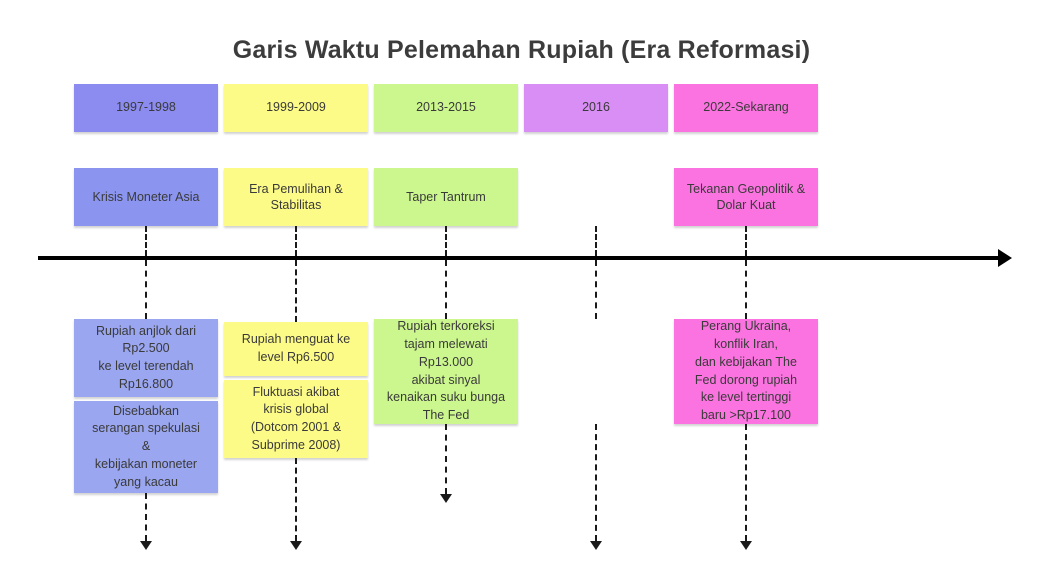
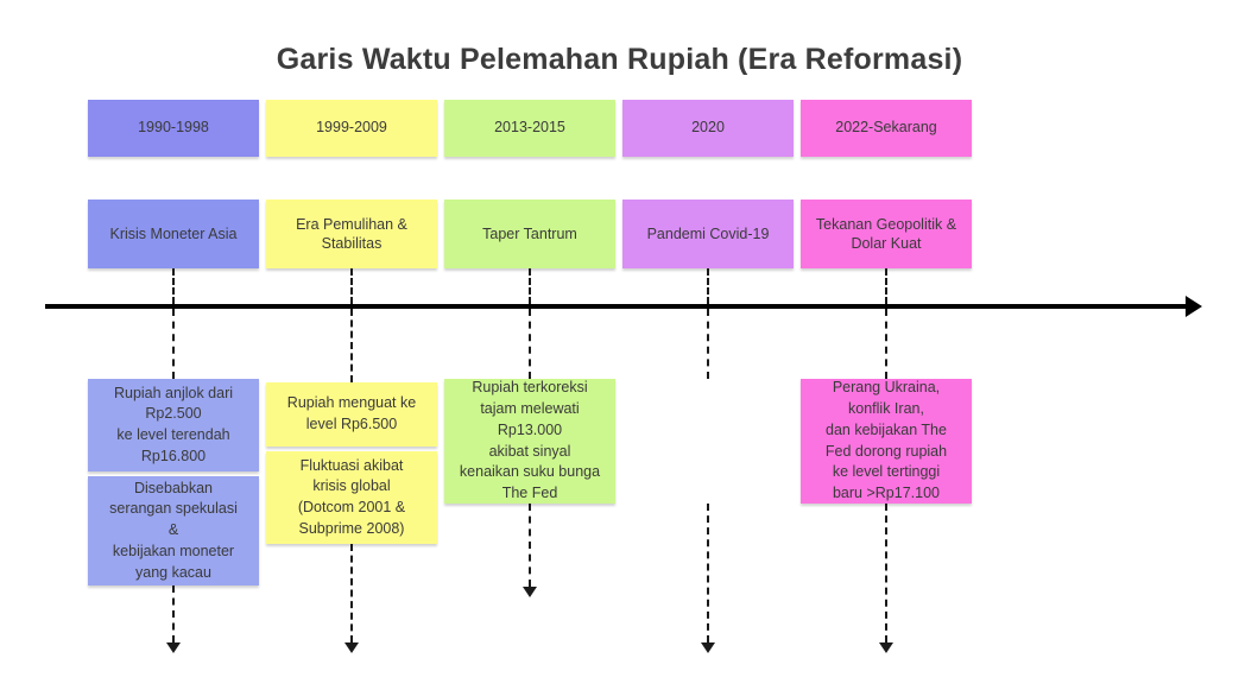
  Garis Waktu Pelemahan Rupiah (Era Reformasi)
- 1997-1998
+ 1990-1998
  Krisis Moneter Asia
  Rupiah anjlok dari
  Rp2.500
  ke level terendah
  Rp16.800
  Disebabkan
  serangan spekulasi
  &
  kebijakan moneter
  yang kacau
  1999-2009
  Era Pemulihan &
  Stabilitas
  Rupiah menguat ke
  level Rp6.500
  Fluktuasi akibat
  krisis global
  (Dotcom 2001 &
  Subprime 2008)
  2013-2015
  Taper Tantrum
  Rupiah terkoreksi
  tajam melewati
  Rp13.000
  akibat sinyal
  kenaikan suku bunga
  The Fed
- 2016
+ 2020
+ Pandemi Covid-19
  2022-Sekarang
  Tekanan Geopolitik &
  Dolar Kuat
  Perang Ukraina,
  konflik Iran,
  dan kebijakan The
  Fed dorong rupiah
  ke level tertinggi
  baru >Rp17.100
